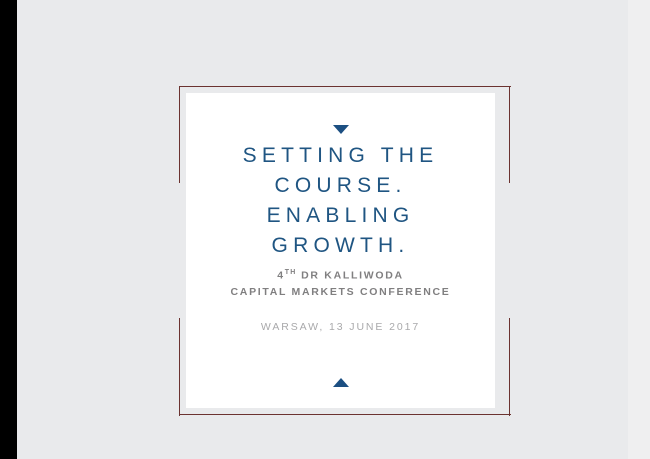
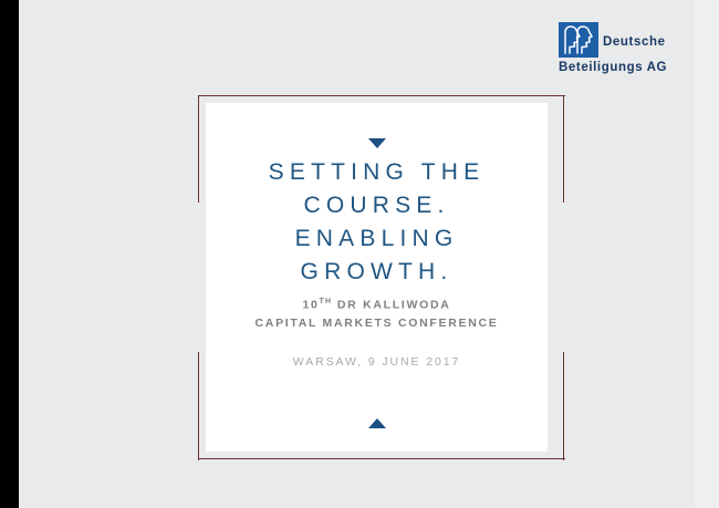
+ Deutsche
+ Beteiligungs AG
  SETTING THE
  COURSE.
  ENABLING
  GROWTH.
- 4 DR KALLIWODA
+ 10 DR KALLIWODA
  CAPITAL MARKETS CONFERENCE
- WARSAW, 13 JUNE 2017
+ WARSAW, 9 JUNE 2017
